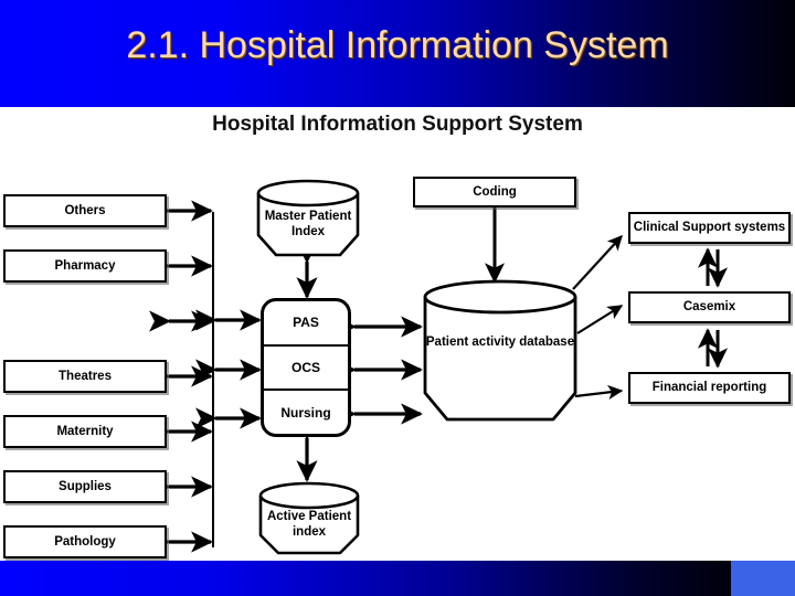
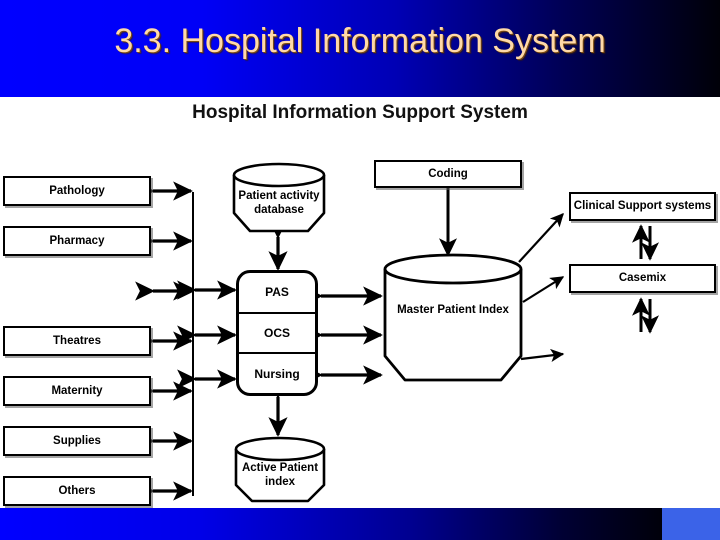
- 2.1. Hospital Information System
+ 3.3. Hospital Information System
  Hospital Information Support System
- Others
+ Pathology
  Pharmacy
  Theatres
  Maternity
  Supplies
- Pathology
+ Others
- Master Patient Index
+ Patient activity database
  PAS
  OCS
  Nursing
  Active Patient index
  Coding
- Patient activity database
+ Master Patient Index
  Clinical Support systems
  Casemix
- Financial reporting
